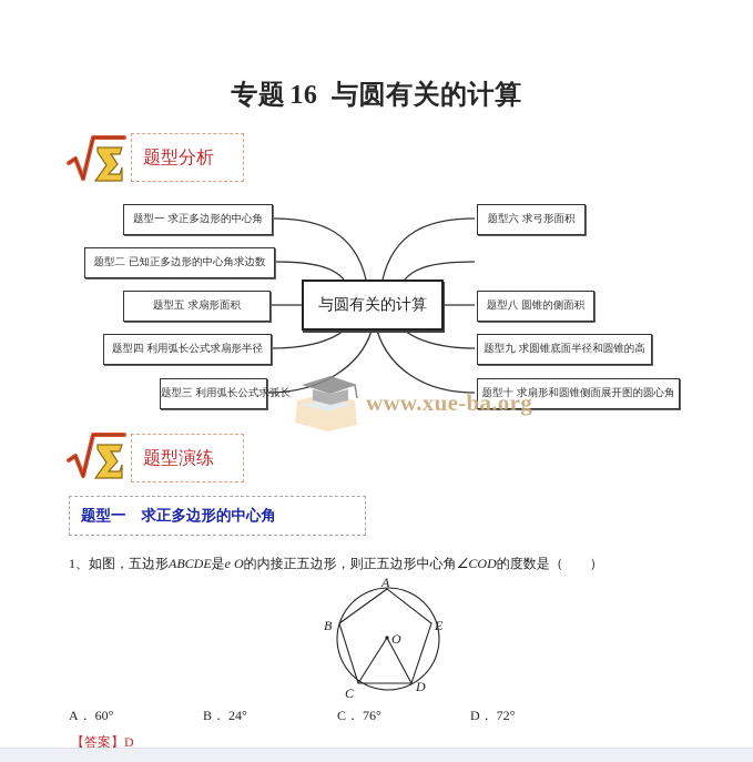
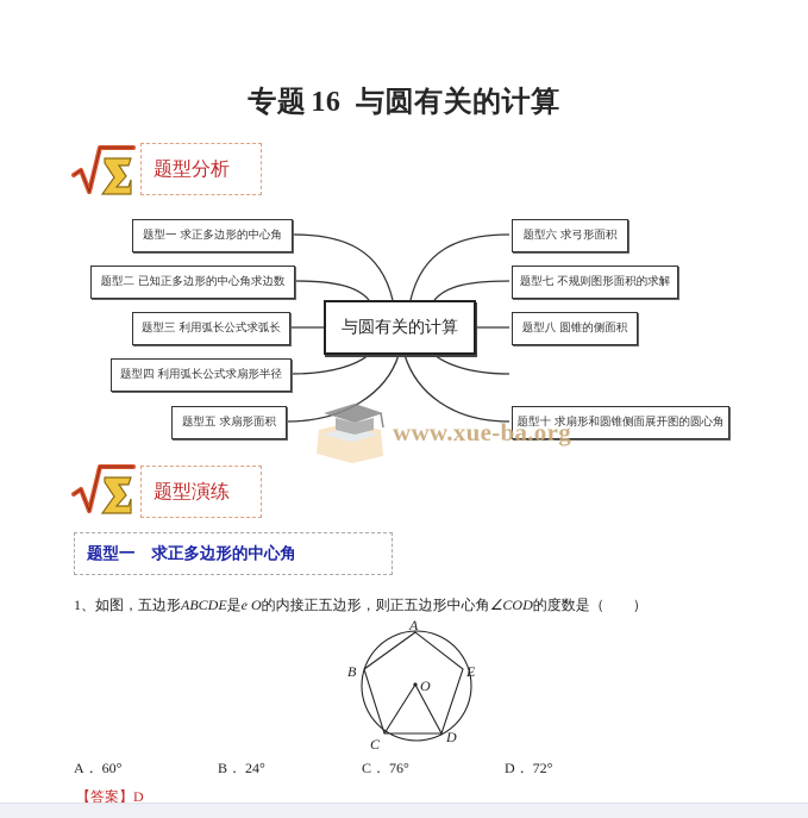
  专题 16 与圆有关的计算
  题型分析
  题型一 求正多边形的中心角
  题型二 已知正多边形的中心角求边数
- 题型五 求扇形面积
+ 题型三 利用弧长公式求弧长
  题型四 利用弧长公式求扇形半径
- 题型三 利用弧长公式求弧长
+ 题型五 求扇形面积
  与圆有关的计算
  题型六 求弓形面积
+ 题型七 不规则图形面积的求解
  题型八 圆锥的侧面积
- 题型九 求圆锥底面半径和圆锥的高
  题型十 求扇形和圆锥侧面展开图的圆心角
  www.xue-ba.org
  题型演练
  题型一 求正多边形的中心角
  1、如图，五边形ABCDE是e O的内接正五边形，则正五边形中心角∠COD的度数是（ ）
  A
  B
  C
  D
  E
  O
  A． 60°
  B． 24°
  C． 76°
  D． 72°
  【答案】D
